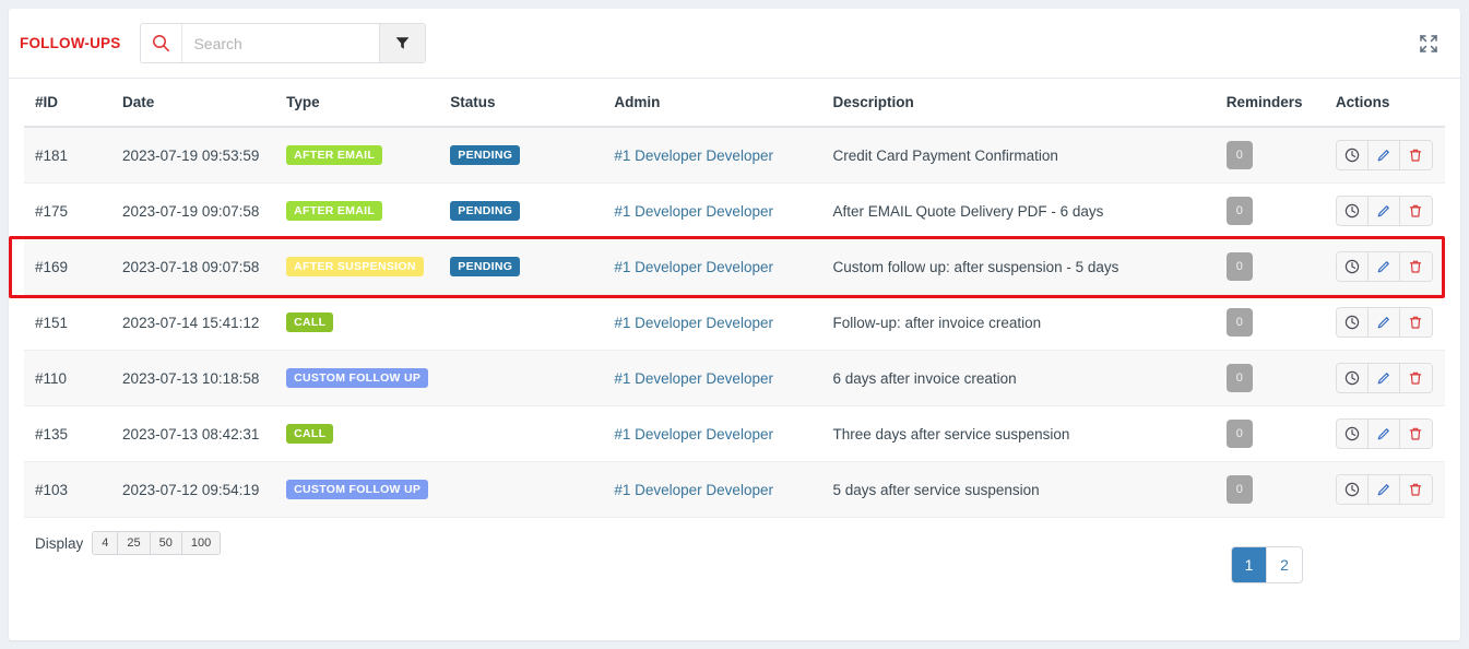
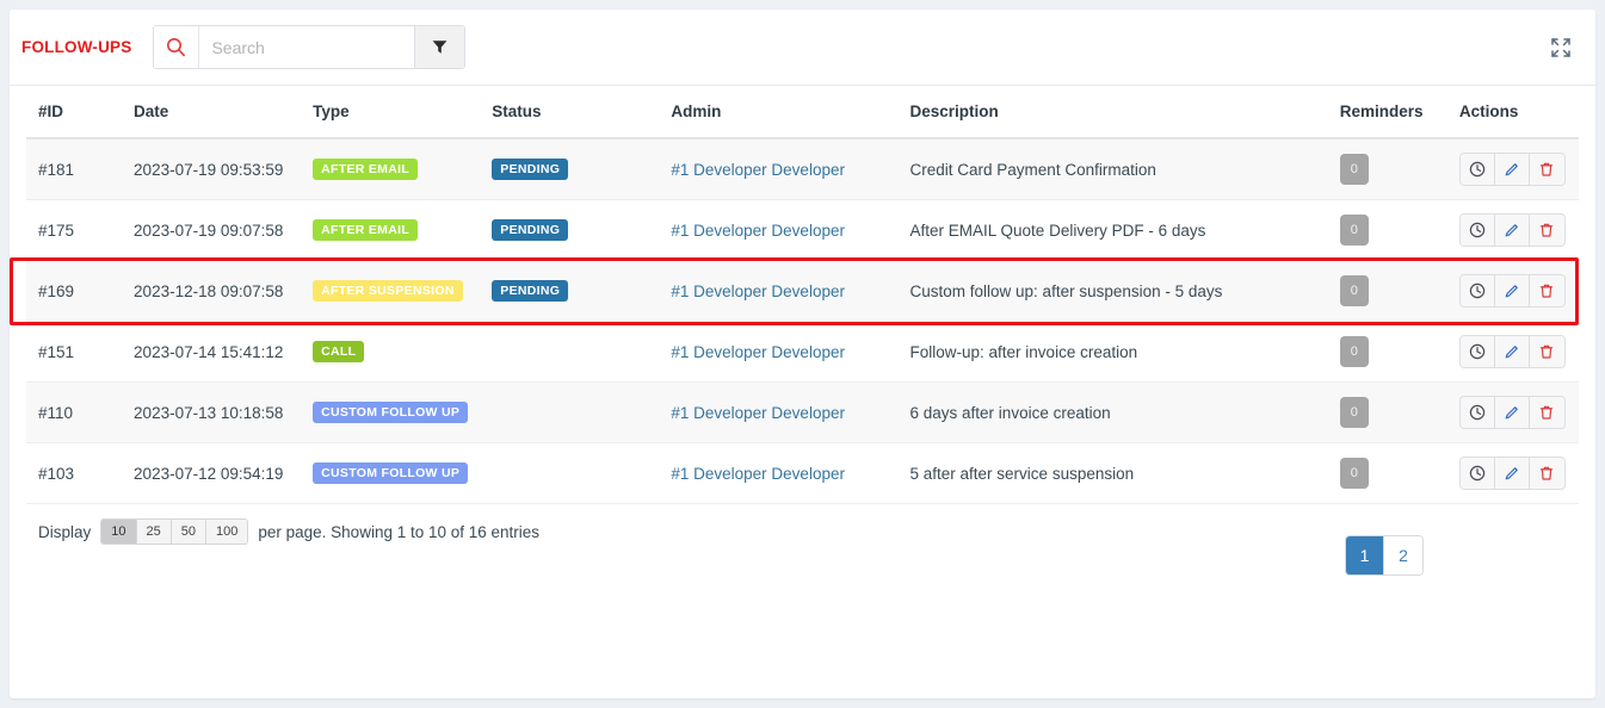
  FOLLOW-UPS
  Search
  #ID	Date	Type	Status	Admin	Description	Reminders	Actions
  #181	2023-07-19 09:53:59	AFTER EMAIL	PENDING	#1 Developer Developer	Credit Card Payment Confirmation	0
  #175	2023-07-19 09:07:58	AFTER EMAIL	PENDING	#1 Developer Developer	After EMAIL Quote Delivery PDF - 6 days	0
- #169	2023-07-18 09:07:58	AFTER SUSPENSION	PENDING	#1 Developer Developer	Custom follow up: after suspension - 5 days	0
+ #169	2023-12-18 09:07:58	AFTER SUSPENSION	PENDING	#1 Developer Developer	Custom follow up: after suspension - 5 days	0
  #151	2023-07-14 15:41:12	CALL		#1 Developer Developer	Follow-up: after invoice creation	0
  #110	2023-07-13 10:18:58	CUSTOM FOLLOW UP		#1 Developer Developer	6 days after invoice creation	0
- #135	2023-07-13 08:42:31	CALL		#1 Developer Developer	Three days after service suspension	0
- #103	2023-07-12 09:54:19	CUSTOM FOLLOW UP		#1 Developer Developer	5 days after service suspension	0
+ #103	2023-07-12 09:54:19	CUSTOM FOLLOW UP		#1 Developer Developer	5 after after service suspension	0
  Display
- 4
+ 10
  25
  50
  100
+ per page. Showing 1 to 10 of 16 entries
  1
  2
